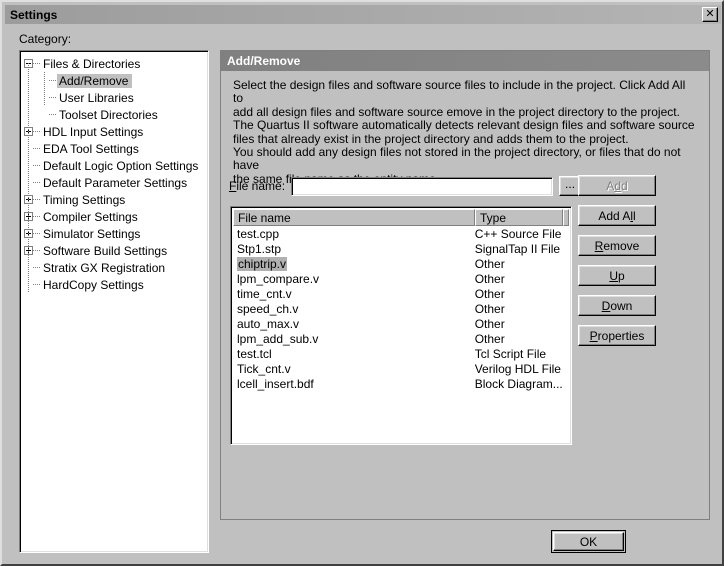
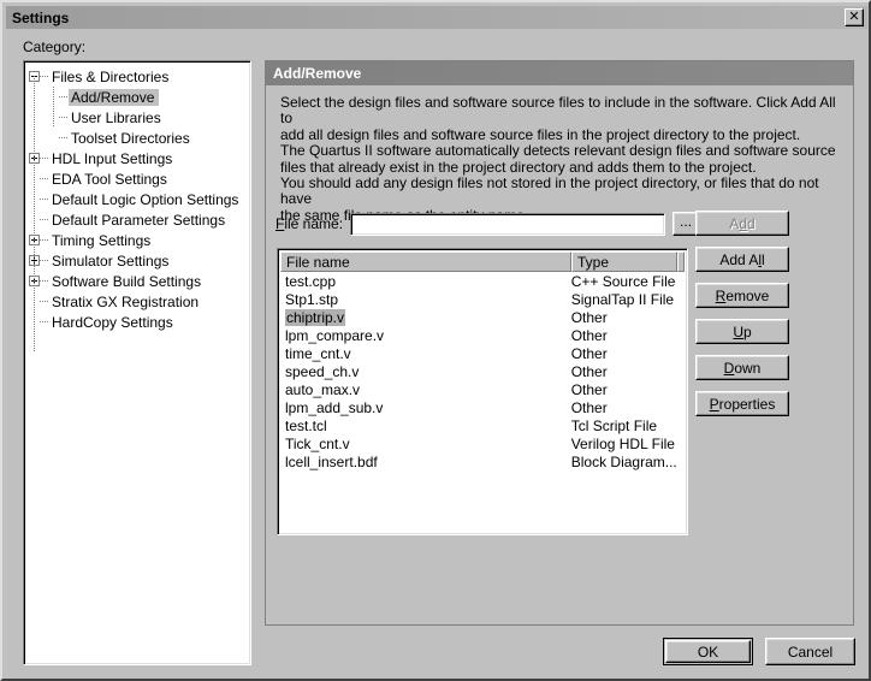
  Settings
  ✕
  Category:
  Files & Directories
  Add/Remove
  User Libraries
  Toolset Directories
  HDL Input Settings
  EDA Tool Settings
  Default Logic Option Settings
  Default Parameter Settings
  Timing Settings
- Compiler Settings
  Simulator Settings
  Software Build Settings
  Stratix GX Registration
  HardCopy Settings
  Add/Remove
- Select the design files and software source files to include in the project. Click Add All to
+ Select the design files and software source files to include in the software. Click Add All to
- add all design files and software source emove in the project directory to the project.
+ add all design files and software source files in the project directory to the project.
  The Quartus II software automatically detects relevant design files and software source
  files that already exist in the project directory and adds them to the project.
  You should add any design files not stored in the project directory, or files that do not have
  File name:
  ...
  File name
  Type
  test.cpp
  C++ Source File
  Stp1.stp
  SignalTap II File
  chiptrip.v
  Other
  lpm_compare.v
  Other
  time_cnt.v
  Other
  speed_ch.v
  Other
  auto_max.v
  Other
  lpm_add_sub.v
  Other
  test.tcl
  Tcl Script File
  Tick_cnt.v
  Verilog HDL File
  lcell_insert.bdf
  Block Diagram...
  A
  d
  d
  Add A
  l
  R
  emove
  U
  p
  D
  own
  P
  roperties
  OK
+ Cancel
